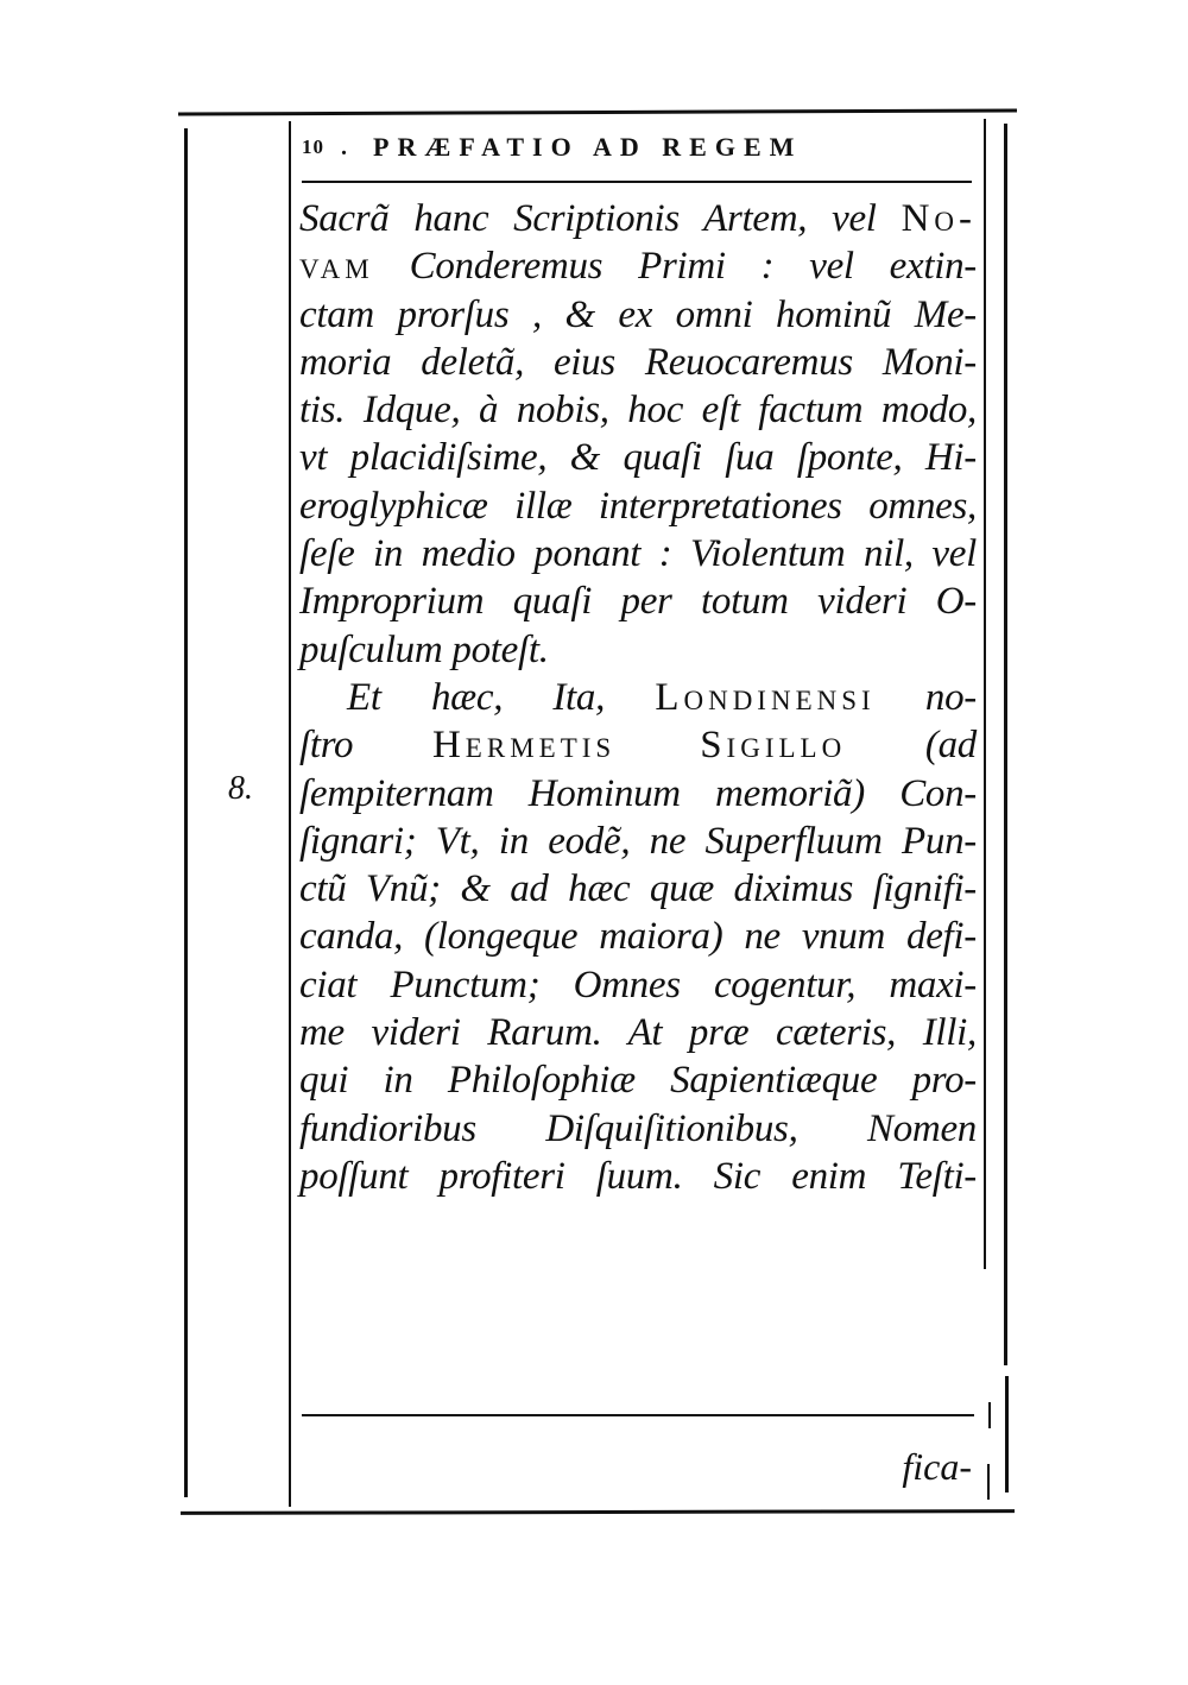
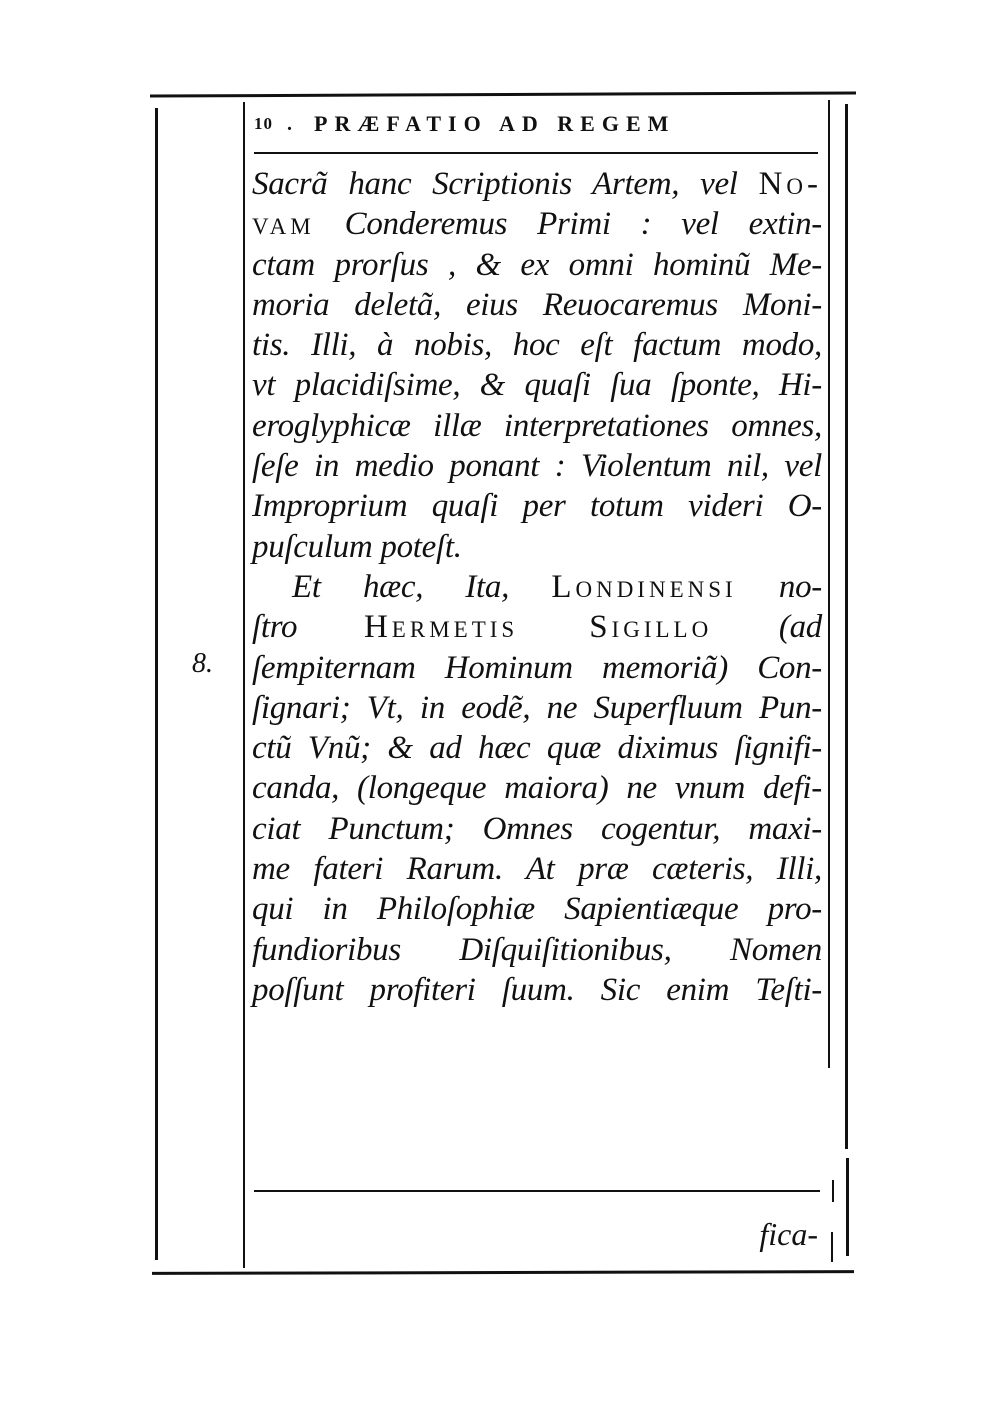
  10
  .
  PRÆFATIO AD REGEM
  8.
  Sacrã hanc Scriptionis Artem, vel No-
  vam Conderemus Primi : vel extin-
  ctam prorſus , & ex omni hominũ Me-
  moria deletã, eius Reuocaremus Moni-
- tis. Idque, à nobis, hoc eſt factum modo,
+ tis. Illi, à nobis, hoc eſt factum modo,
  vt placidiſsime, & quaſi ſua ſponte, Hi-
  eroglyphicæ illæ interpretationes omnes,
  ſeſe in medio ponant : Violentum nil, vel
  Improprium quaſi per totum videri O-
  puſculum poteſt.
  Et hæc, Ita, Londinensi no-
  ſtro Hermetis Sigillo (ad
  ſempiternam Hominum memoriã) Con-
  ſignari; Vt, in eodẽ, ne Superfluum Pun-
  ctũ Vnũ; & ad hæc quæ diximus ſignifi-
  canda, (longeque maiora) ne vnum defi-
  ciat Punctum; Omnes cogentur, maxi-
- me videri Rarum. At præ cæteris, Illi,
+ me fateri Rarum. At præ cæteris, Illi,
  qui in Philoſophiæ Sapientiæque pro-
  fundioribus Diſquiſitionibus, Nomen
  poſſunt profiteri ſuum. Sic enim Teſti-
  fica-
